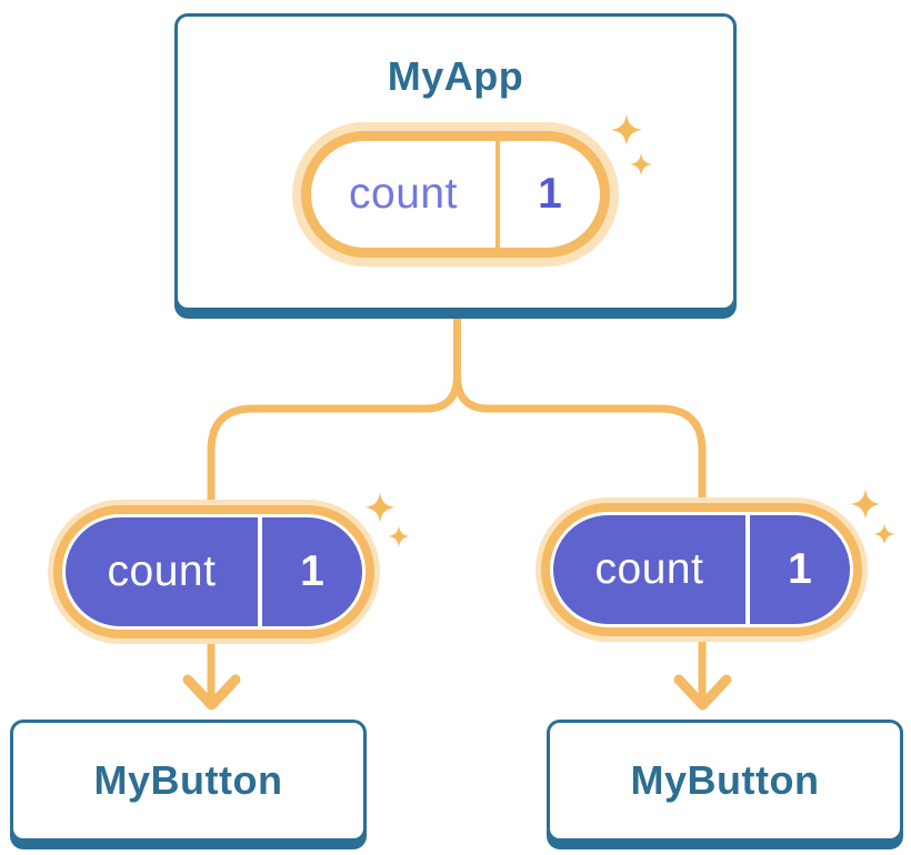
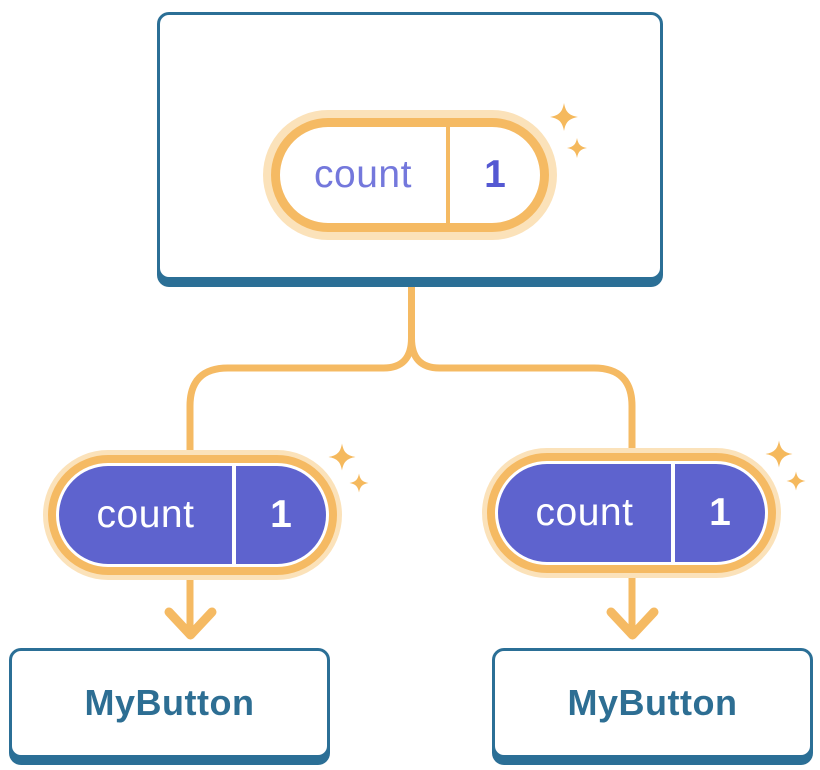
- MyApp
  count
  1
  count
  1
  count
  1
  MyButton
  MyButton
